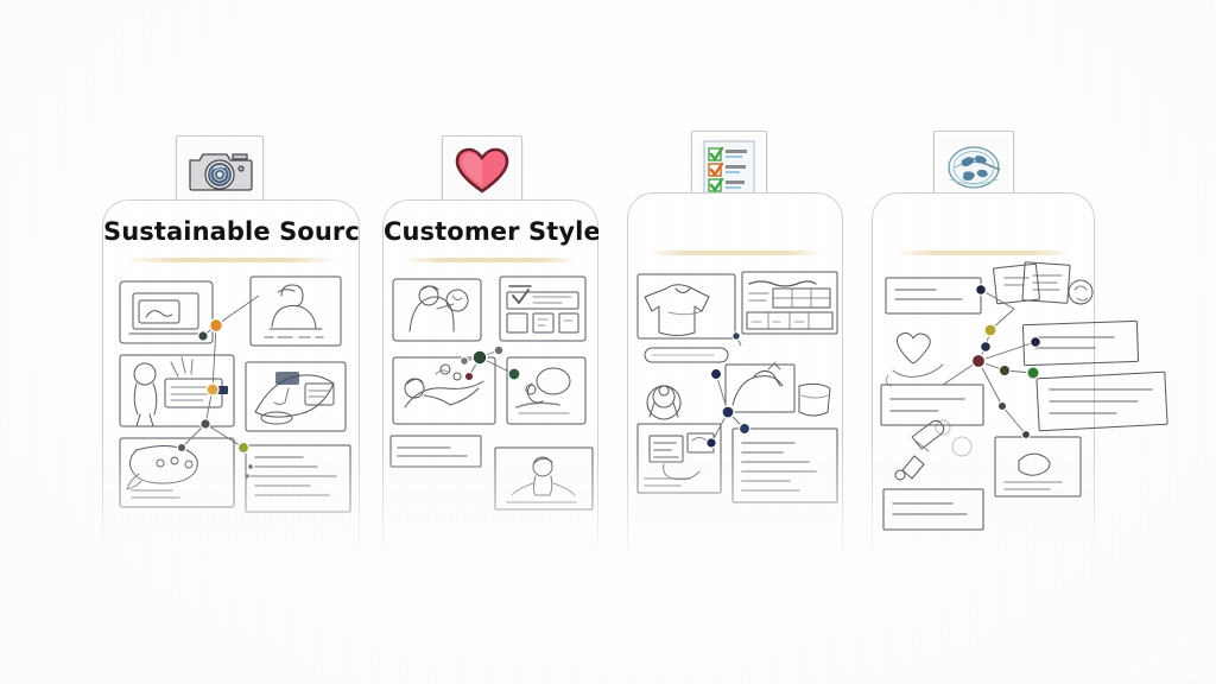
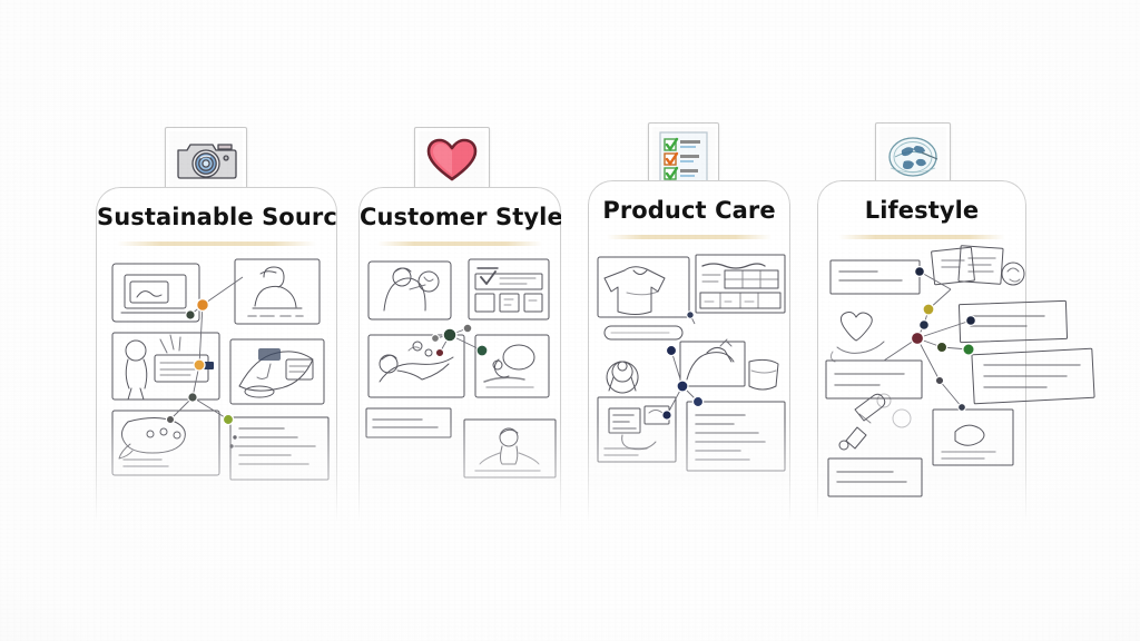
  Sustainable Sourc
  Customer Style
+ Product Care
+ Lifestyle
